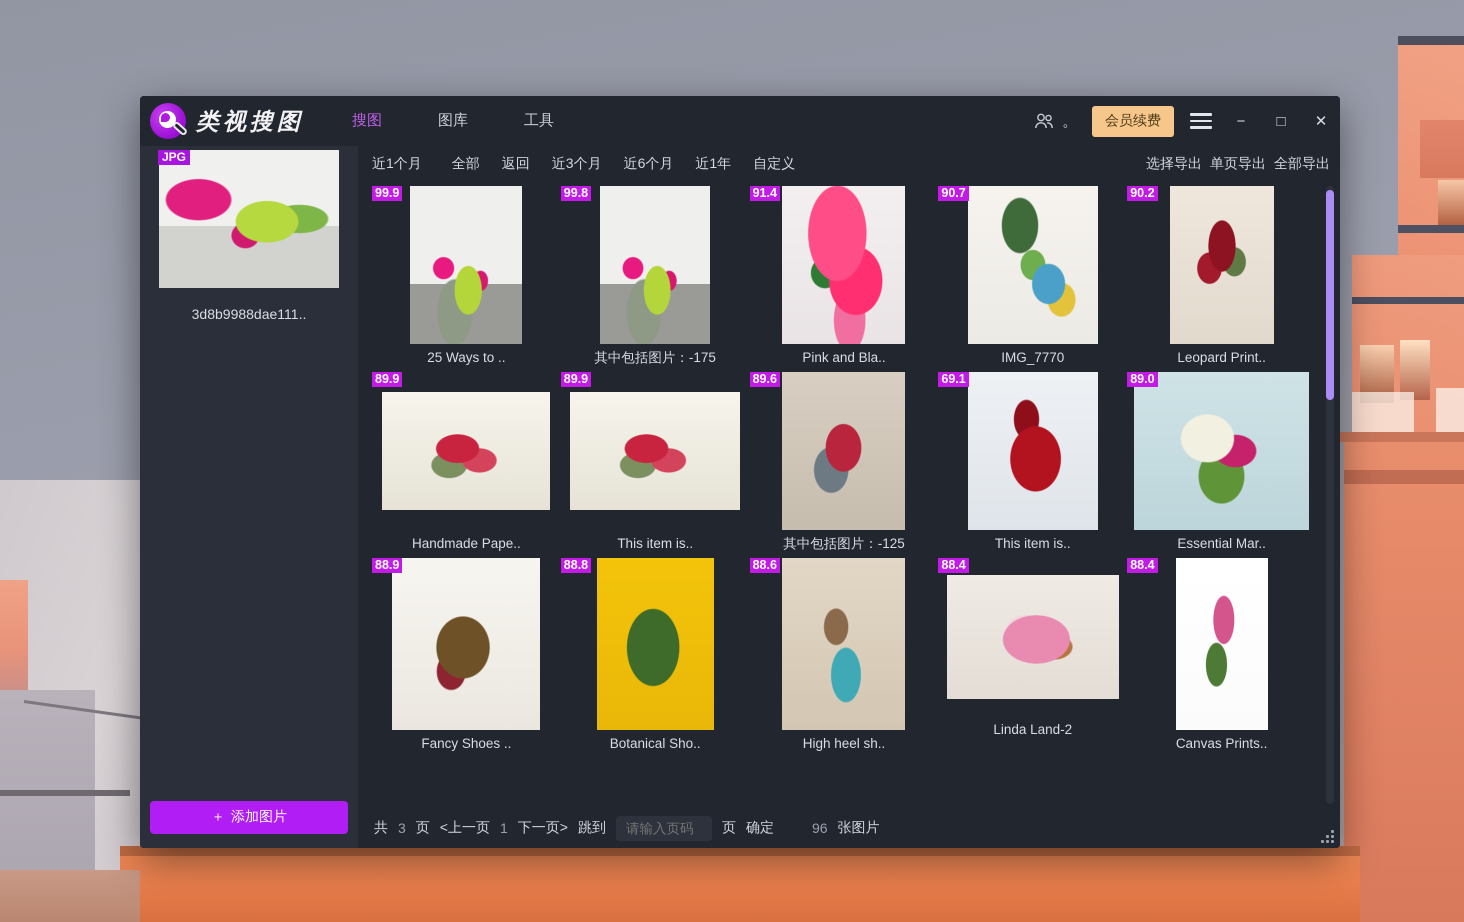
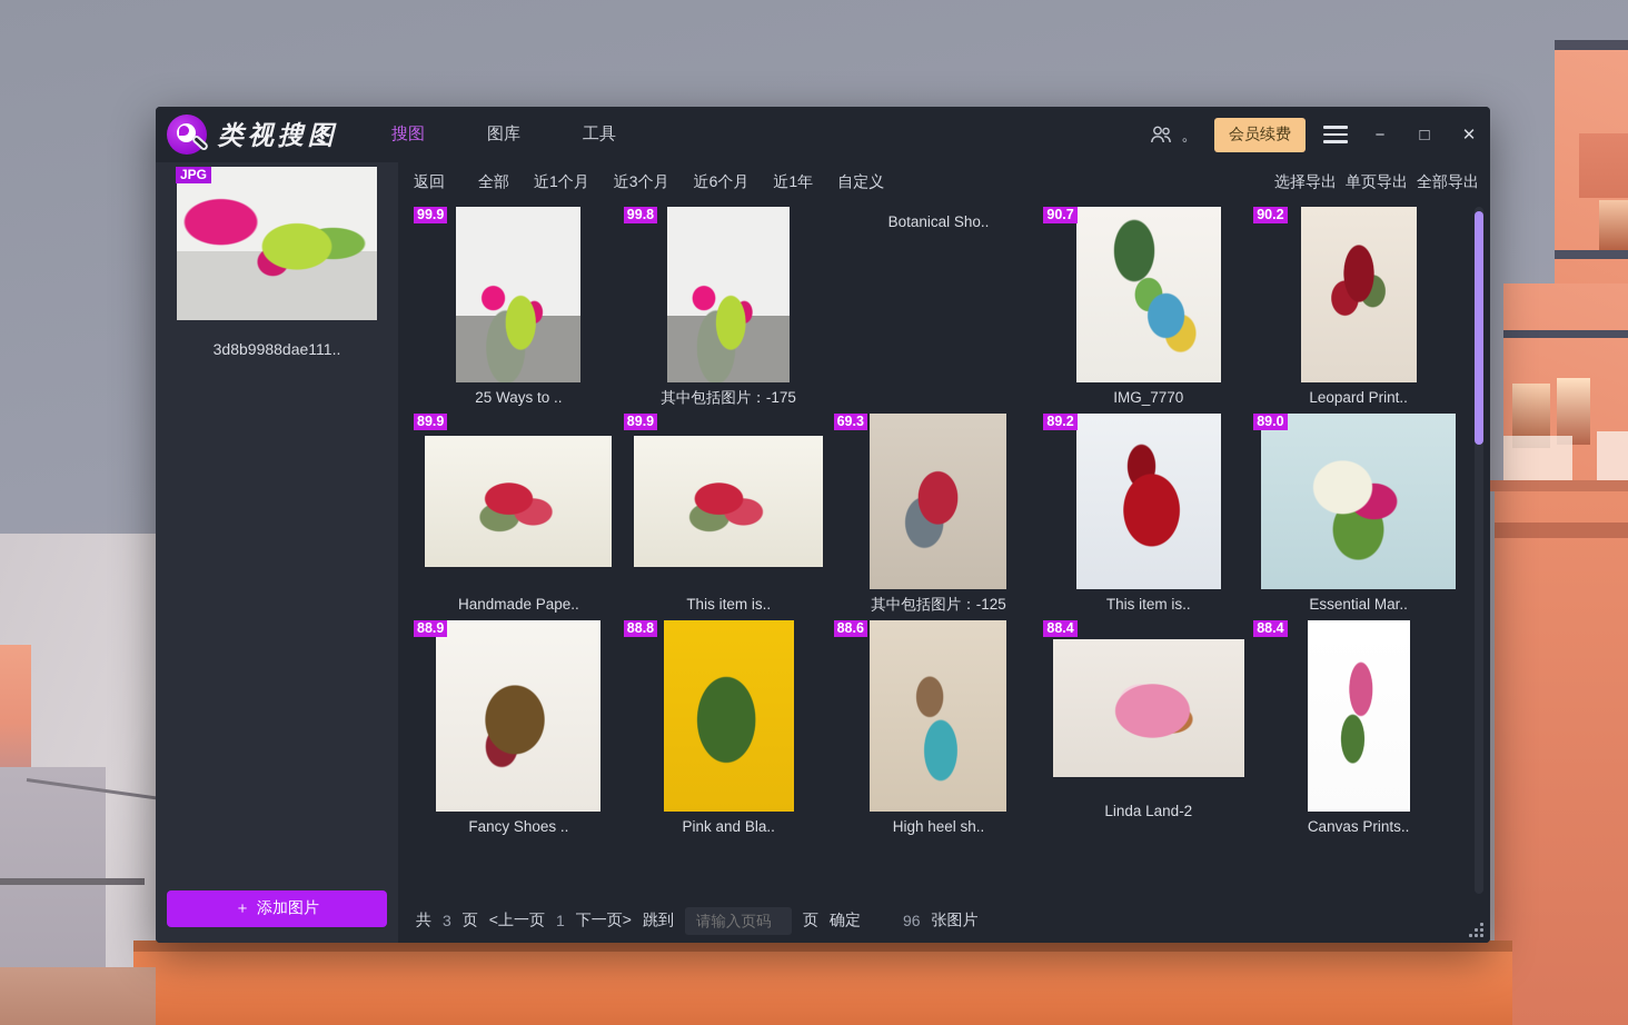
  类视搜图
  搜图
  图库
  工具
  。
  会员续费
  −
  □
  ✕
  JPG
  3d8b9988dae111..
  ＋
  添加图片
- 近1个月
+ 返回
  全部
- 返回
+ 近1个月
  近3个月
  近6个月
  近1年
  自定义
  选择导出
  单页导出
  全部导出
  99.9
  25 Ways to ..
  99.8
  其中包括图片：-175
- 91.4
- Pink and Bla..
+ Botanical Sho..
  90.7
  IMG_7770
  90.2
  Leopard Print..
  89.9
  Handmade Pape..
  89.9
  This item is..
- 89.6
+ 69.3
  其中包括图片：-125
- 69.1
+ 89.2
  This item is..
  89.0
  Essential Mar..
  88.9
  Fancy Shoes ..
  88.8
- Botanical Sho..
+ Pink and Bla..
  88.6
  High heel sh..
  88.4
  Linda Land-2
  88.4
  Canvas Prints..
  共
  3
  页
  <上一页
  1
  下一页>
  跳到
  请输入页码
  页
  确定
  96
  张图片
